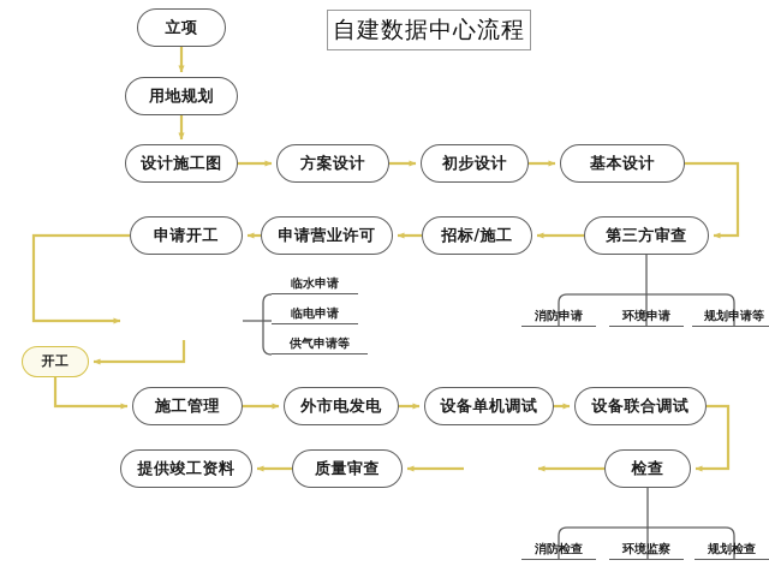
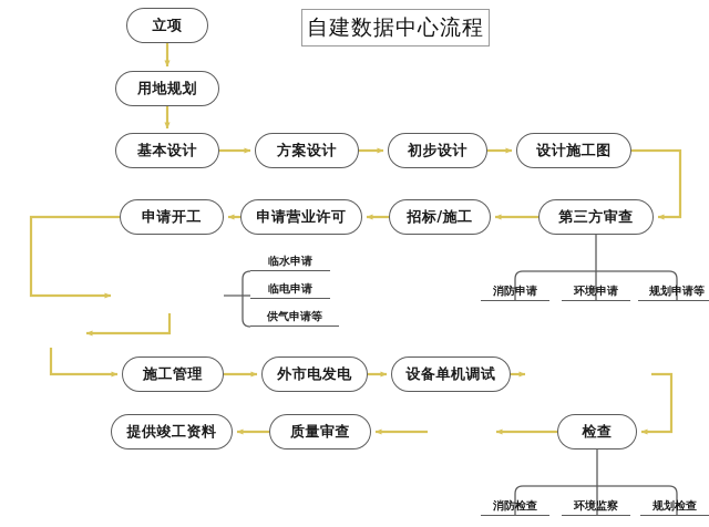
  自建数据中心流程
  立项
  用地规划
- 设计施工图
+ 基本设计
  方案设计
  初步设计
- 基本设计
+ 设计施工图
  第三方审查
  招标/施工
  申请营业许可
  申请开工
- 开工
  施工管理
  外市电发电
  设备单机调试
- 设备联合调试
  检查
  质量审查
  提供竣工资料
  临水申请
  临电申请
  供气申请等
  消防申请
  环境申请
  规划申请等
  消防检查
  环境监察
  规划检查
